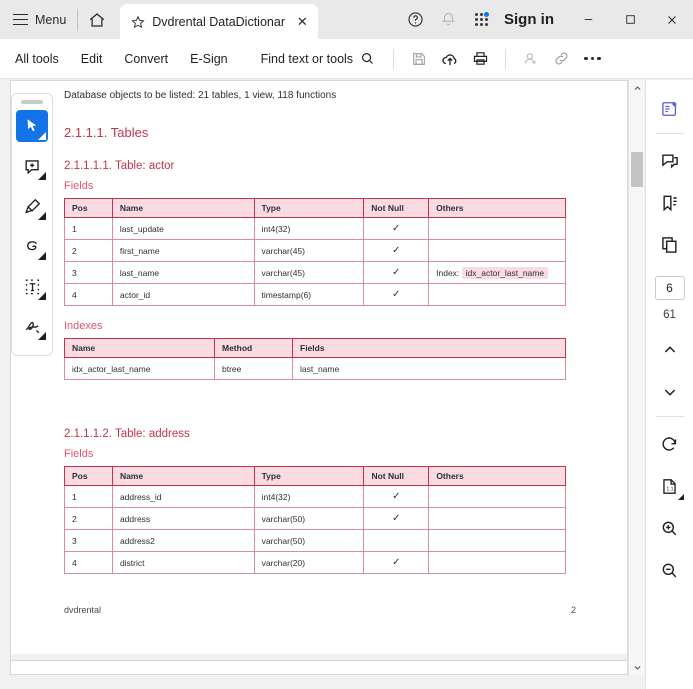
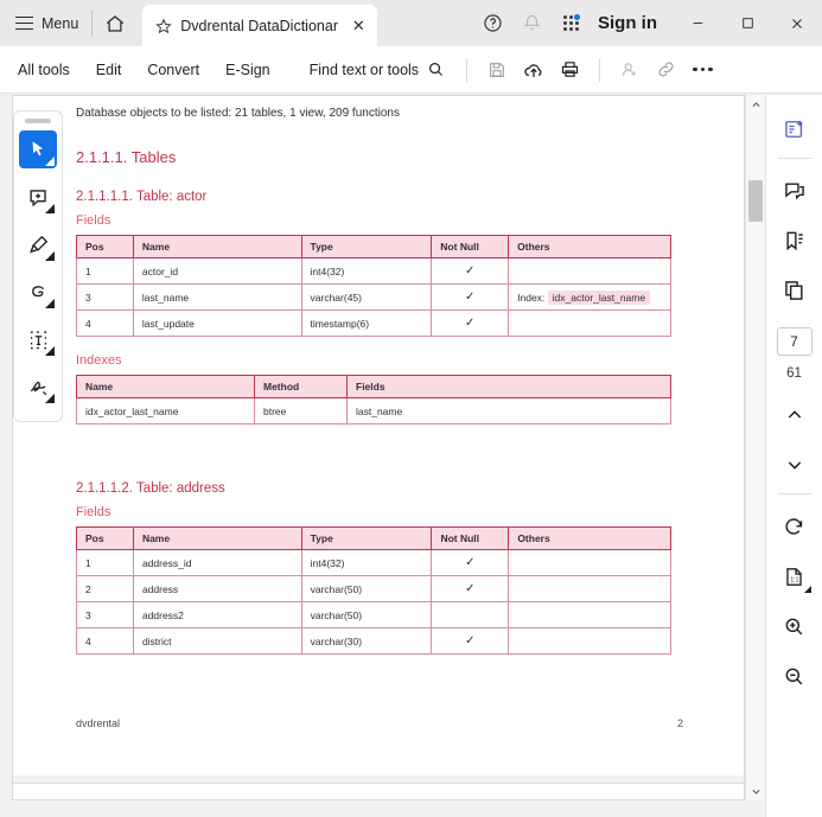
  Menu
  Dvdrental DataDictionar
  ✕
  Sign in
  All tools
  Edit
  Convert
  E-Sign
  Find text or tools
- Database objects to be listed: 21 tables, 1 view, 118 functions
+ Database objects to be listed: 21 tables, 1 view, 209 functions
  2.1.1.1. Tables
  2.1.1.1.1. Table: actor
  Fields
  Pos	Name	Type	Not Null	Others
- 1	last_update	int4(32)	✓
+ 1	actor_id	int4(32)	✓
- 2	first_name	varchar(45)	✓
  3	last_name	varchar(45)	✓	Index: idx_actor_last_name
- 4	actor_id	timestamp(6)	✓
+ 4	last_update	timestamp(6)	✓
  Indexes
  Name	Method	Fields
  idx_actor_last_name	btree	last_name
  2.1.1.1.2. Table: address
  Fields
  Pos	Name	Type	Not Null	Others
  1	address_id	int4(32)	✓
  2	address	varchar(50)	✓
  3	address2	varchar(50)
- 4	district	varchar(20)	✓
+ 4	district	varchar(30)	✓
  dvdrental
  2
- 6
+ 7
  61
